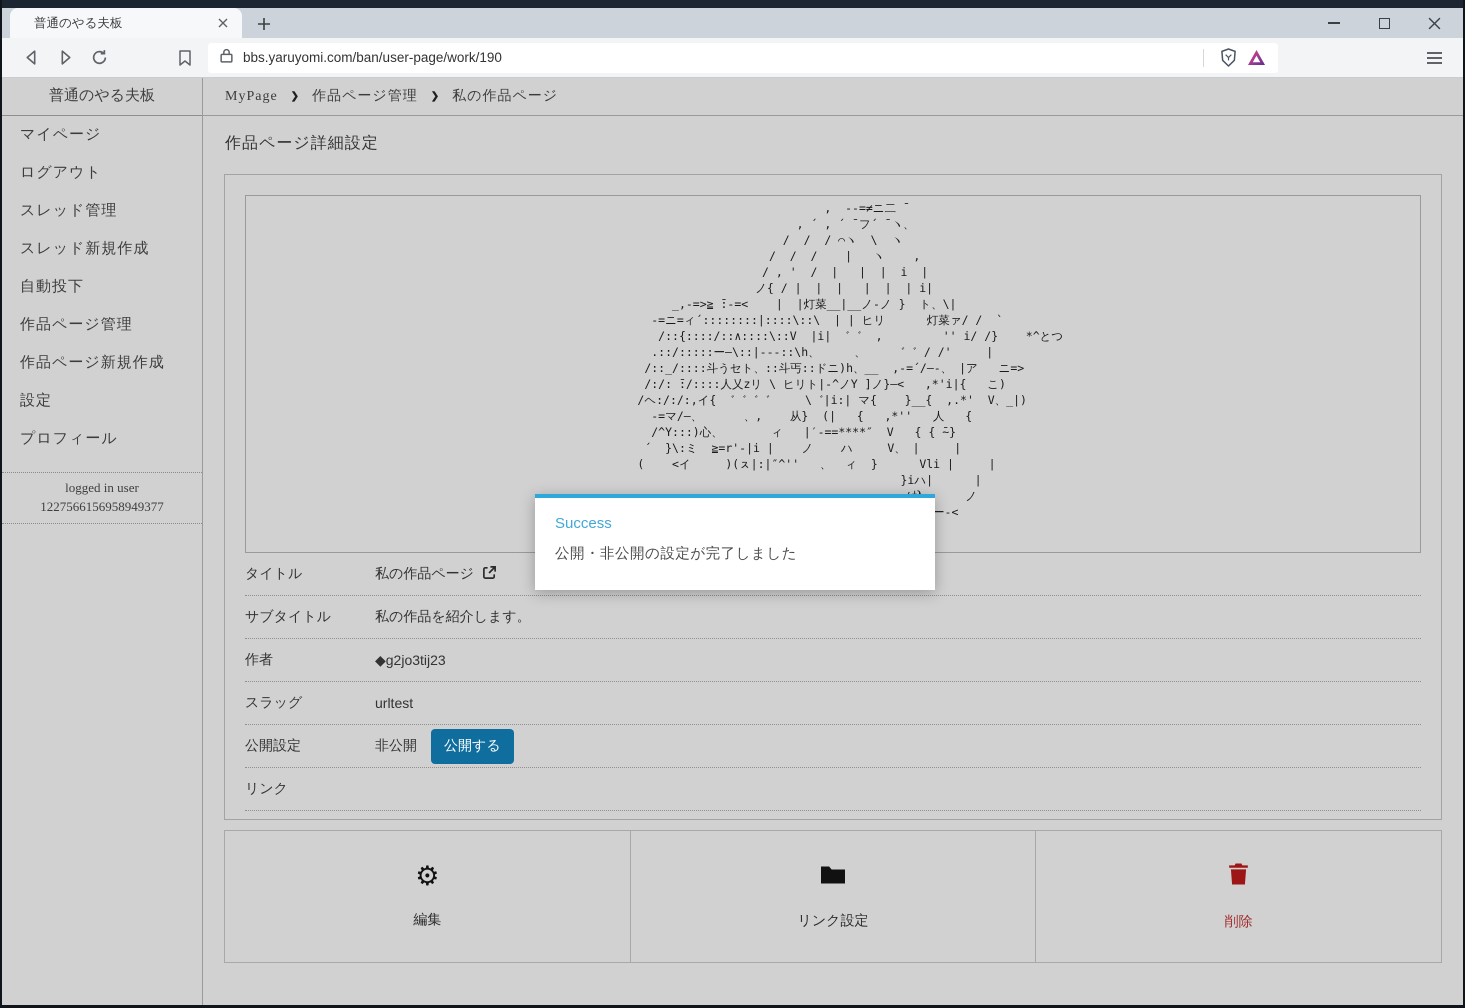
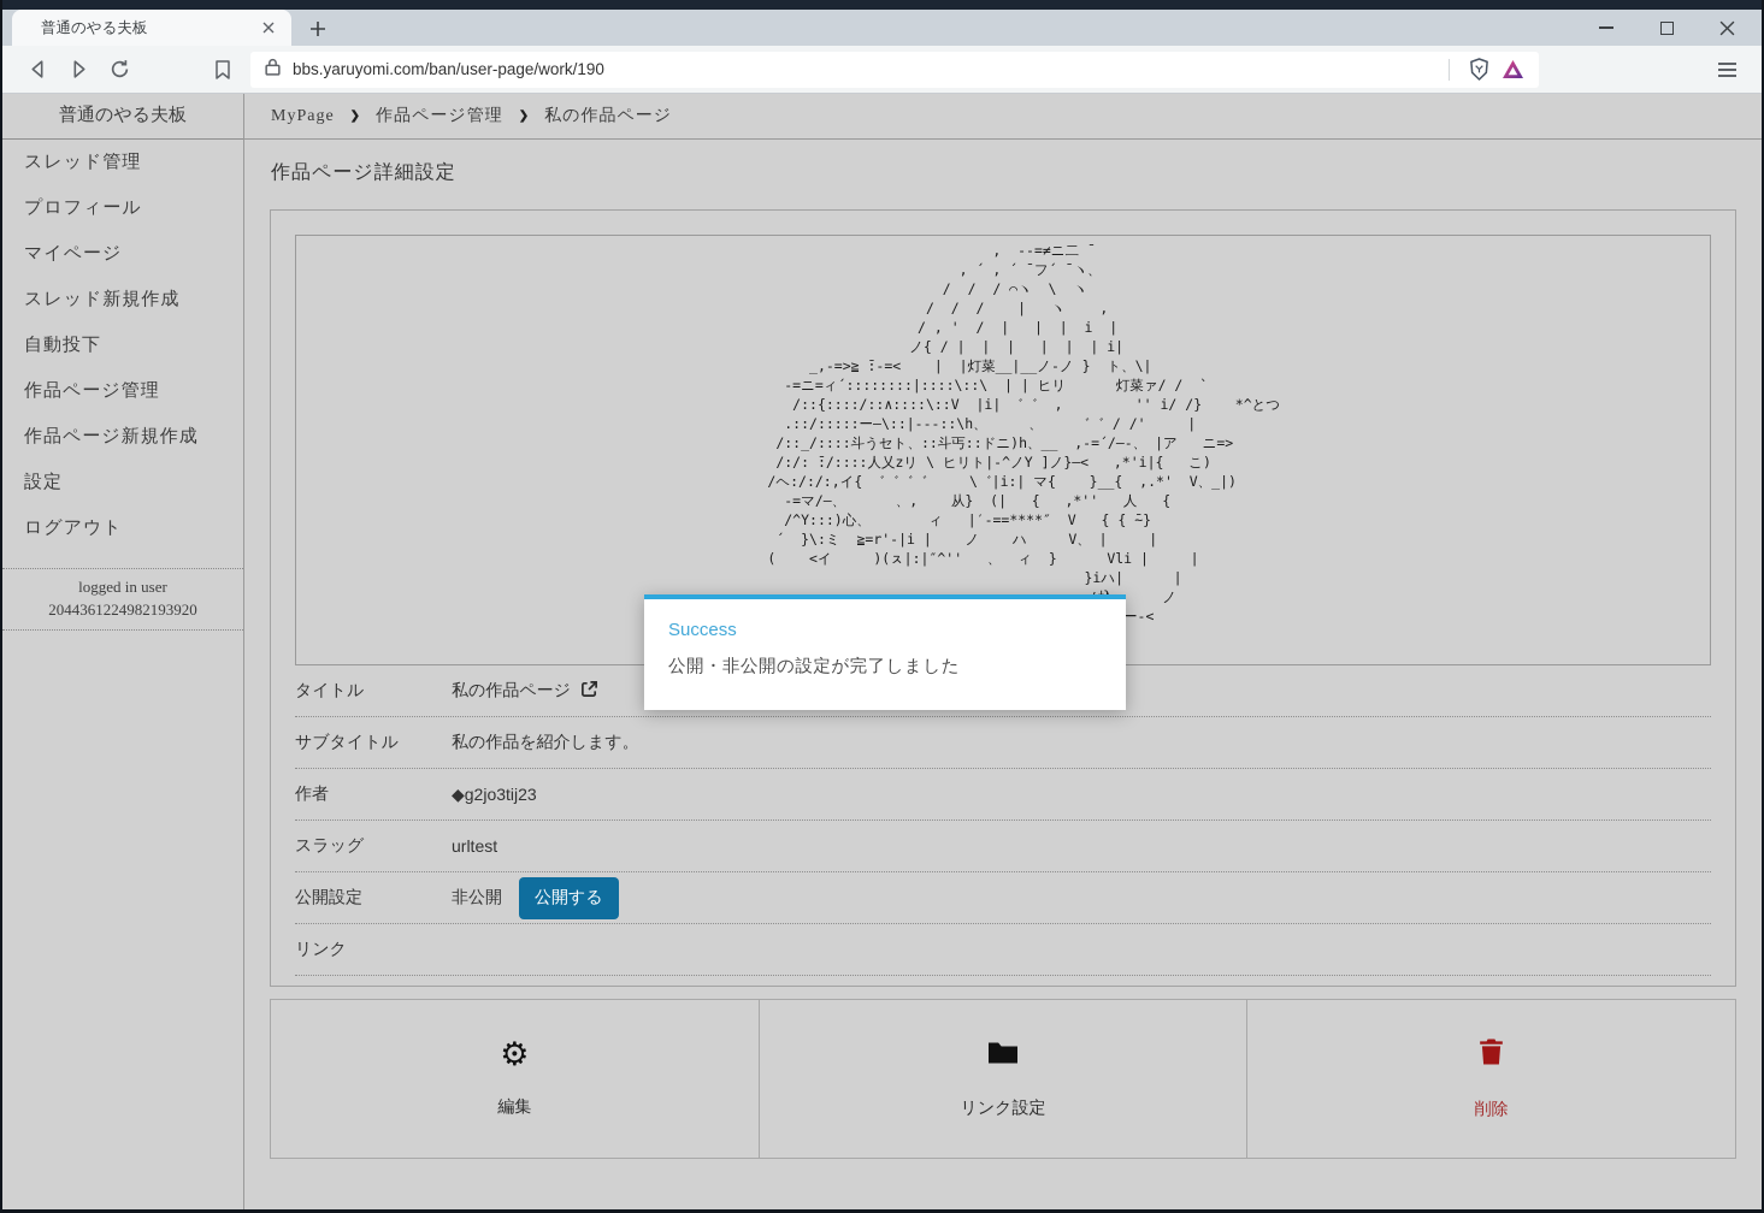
  普通のやる夫板
  bbs.yaruyomi.com/ban/user-page/work/190
  普通のやる夫板
- マイページ
+ スレッド管理
- ログアウト
+ プロフィール
- スレッド管理
+ マイページ
  スレッド新規作成
  自動投下
  作品ページ管理
  作品ページ新規作成
  設定
- プロフィール
+ ログアウト
  logged in user
- 1227566156958949377
+ 2044361224982193920
  MyPage
  ❯
  作品ページ管理
  ❯
  私の作品ページ
  作品ページ詳細設定
  , -‐=≠ニ二 ̄
  , ´ , ´ ̄ フ´ ̄ ヽ、
  / / / ⌒ヽ \ ヽ
  / / / | ヽ ゙,
  / , ' / | | | i |
  ノ{ / | | | | | | i|
  _,-=>≧ ̄:-=< | |灯菜__|__ノ-ノ } ト、\|
  -=ニ=ィ´::::::::|::::\::\ | | ヒリ 灯菜ァ/ / `
  /::{::::/::∧::::\::V |i| ゛゛ , ゞ'' i/ /} *^とつ
  .::/:::::ー―\::|---::\h、 、 ゛゛ / /' |
  /::_/::::斗うセト、::斗丐::ドニ)h、__ ,-=´/―-、 |ア ニ=>
  /:/: ̄:/::::人乂zリ \ ヒリト|-^ノY ]ノ}―< ,*'i|{ こ)
  /ヘ:/:/:,イ{ ゛゛゛゛ \゛|i:| マ{ }__{ ,.*' V、_|)
  -=マ/―、 、, 从} (| { ,*'' 人 {
  /^Y:::)心、 ィ |′-==****″ V { { ̄~}
  ´ }\:ミ ≧=r'-|i | ノ ハ V、 | |
  ( <イ )(ㇲ|:|″^'' 、 ィ } Vli | |
  }iハ| |
  タイトル
  私の作品ページ
  サブタイトル
  私の作品を紹介します。
  作者
  ◆g2jo3tij23
  スラッグ
  urltest
  公開設定
  非公開
  公開する
  リンク
  ⚙
  編集
  リンク設定
  削除
  Success
  公開・非公開の設定が完了しました
